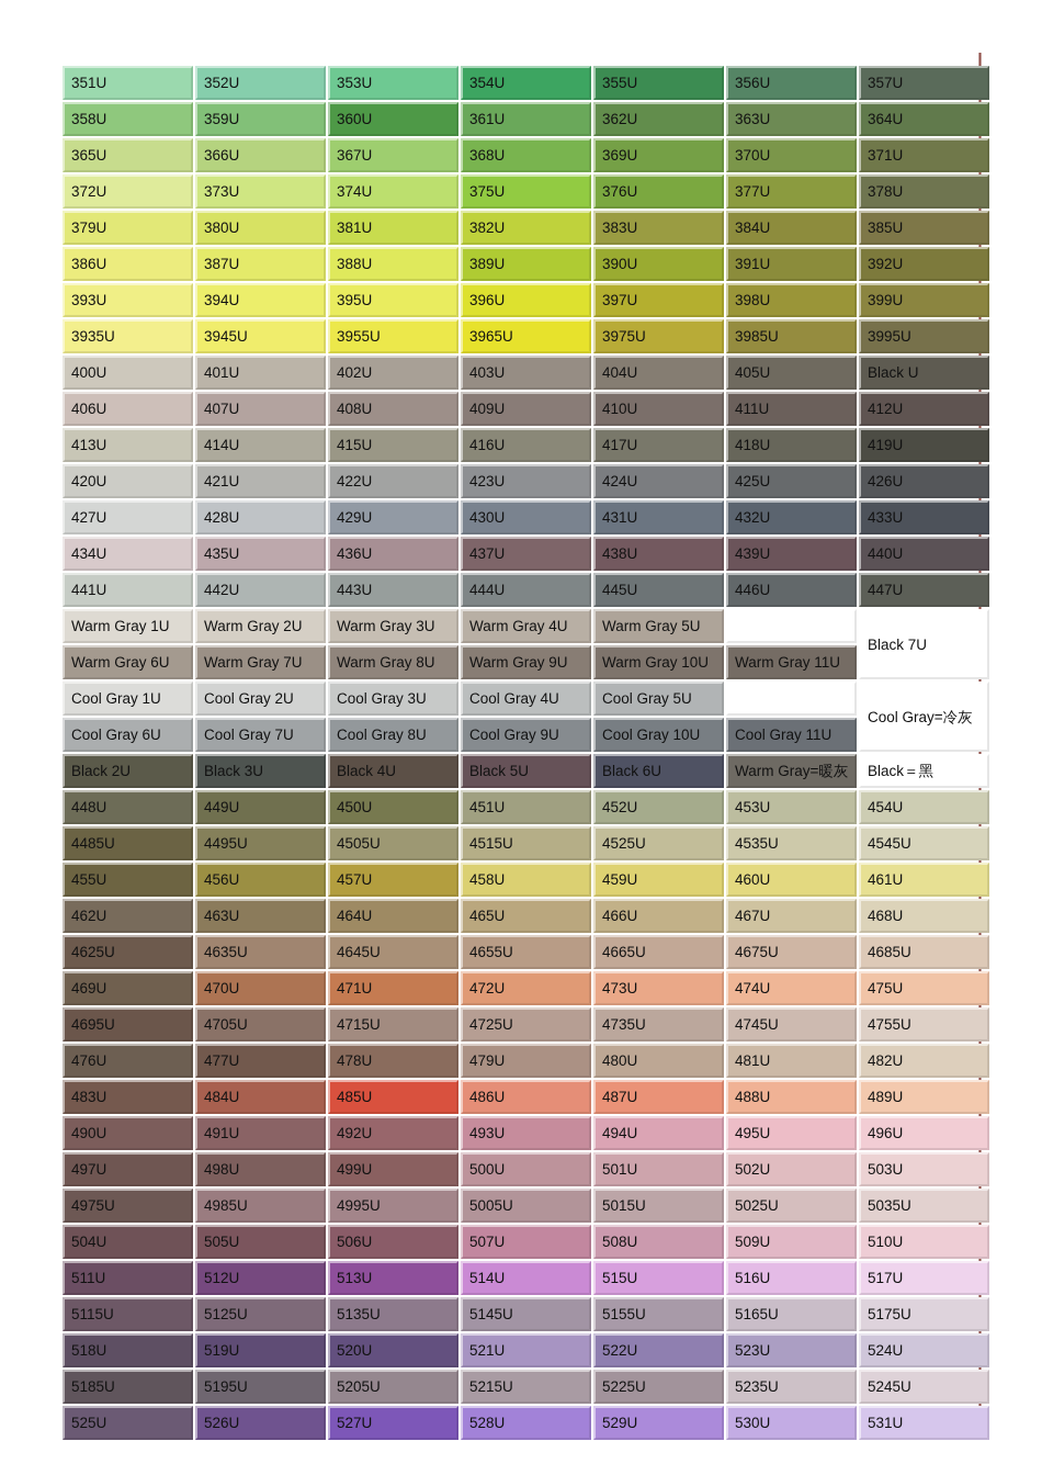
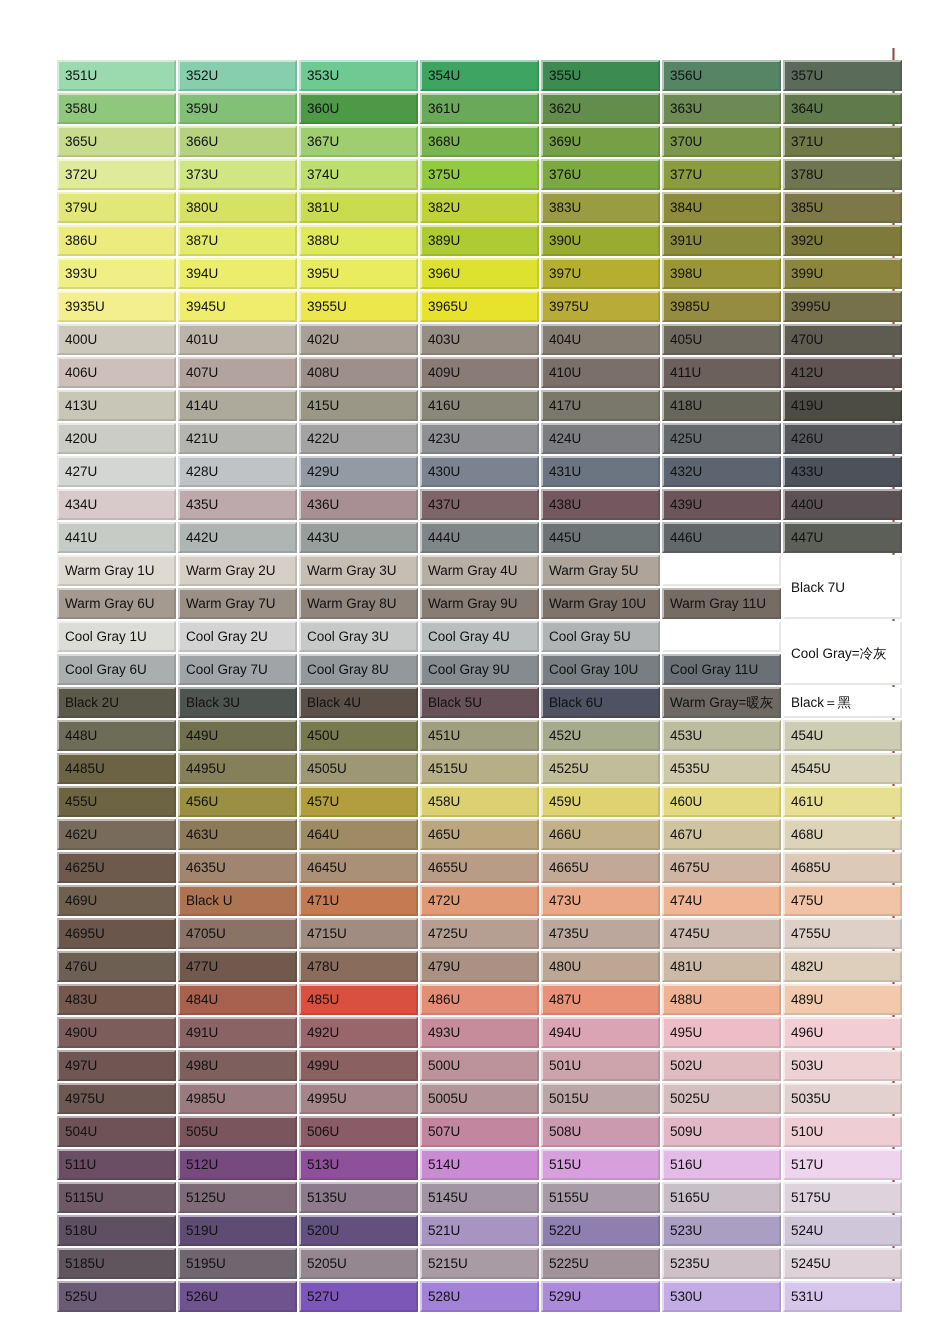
  351U	352U	353U	354U	355U	356U	357U
  358U	359U	360U	361U	362U	363U	364U
  365U	366U	367U	368U	369U	370U	371U
  372U	373U	374U	375U	376U	377U	378U
  379U	380U	381U	382U	383U	384U	385U
  386U	387U	388U	389U	390U	391U	392U
  393U	394U	395U	396U	397U	398U	399U
  3935U	3945U	3955U	3965U	3975U	3985U	3995U
- 400U	401U	402U	403U	404U	405U	Black U
+ 400U	401U	402U	403U	404U	405U	470U
  406U	407U	408U	409U	410U	411U	412U
  413U	414U	415U	416U	417U	418U	419U
  420U	421U	422U	423U	424U	425U	426U
  427U	428U	429U	430U	431U	432U	433U
  434U	435U	436U	437U	438U	439U	440U
  441U	442U	443U	444U	445U	446U	447U
  Warm Gray 1U	Warm Gray 2U	Warm Gray 3U	Warm Gray 4U	Warm Gray 5U		Black 7U
  Warm Gray 6U	Warm Gray 7U	Warm Gray 8U	Warm Gray 9U	Warm Gray 10U	Warm Gray 11U
  Cool Gray 1U	Cool Gray 2U	Cool Gray 3U	Cool Gray 4U	Cool Gray 5U		Cool Gray=冷灰
  Cool Gray 6U	Cool Gray 7U	Cool Gray 8U	Cool Gray 9U	Cool Gray 10U	Cool Gray 11U
  Black 2U	Black 3U	Black 4U	Black 5U	Black 6U	Warm Gray=暖灰	Black＝黑
  448U	449U	450U	451U	452U	453U	454U
  4485U	4495U	4505U	4515U	4525U	4535U	4545U
  455U	456U	457U	458U	459U	460U	461U
  462U	463U	464U	465U	466U	467U	468U
  4625U	4635U	4645U	4655U	4665U	4675U	4685U
- 469U	470U	471U	472U	473U	474U	475U
+ 469U	Black U	471U	472U	473U	474U	475U
  4695U	4705U	4715U	4725U	4735U	4745U	4755U
  476U	477U	478U	479U	480U	481U	482U
  483U	484U	485U	486U	487U	488U	489U
  490U	491U	492U	493U	494U	495U	496U
  497U	498U	499U	500U	501U	502U	503U
  4975U	4985U	4995U	5005U	5015U	5025U	5035U
  504U	505U	506U	507U	508U	509U	510U
  511U	512U	513U	514U	515U	516U	517U
  5115U	5125U	5135U	5145U	5155U	5165U	5175U
  518U	519U	520U	521U	522U	523U	524U
  5185U	5195U	5205U	5215U	5225U	5235U	5245U
  525U	526U	527U	528U	529U	530U	531U
